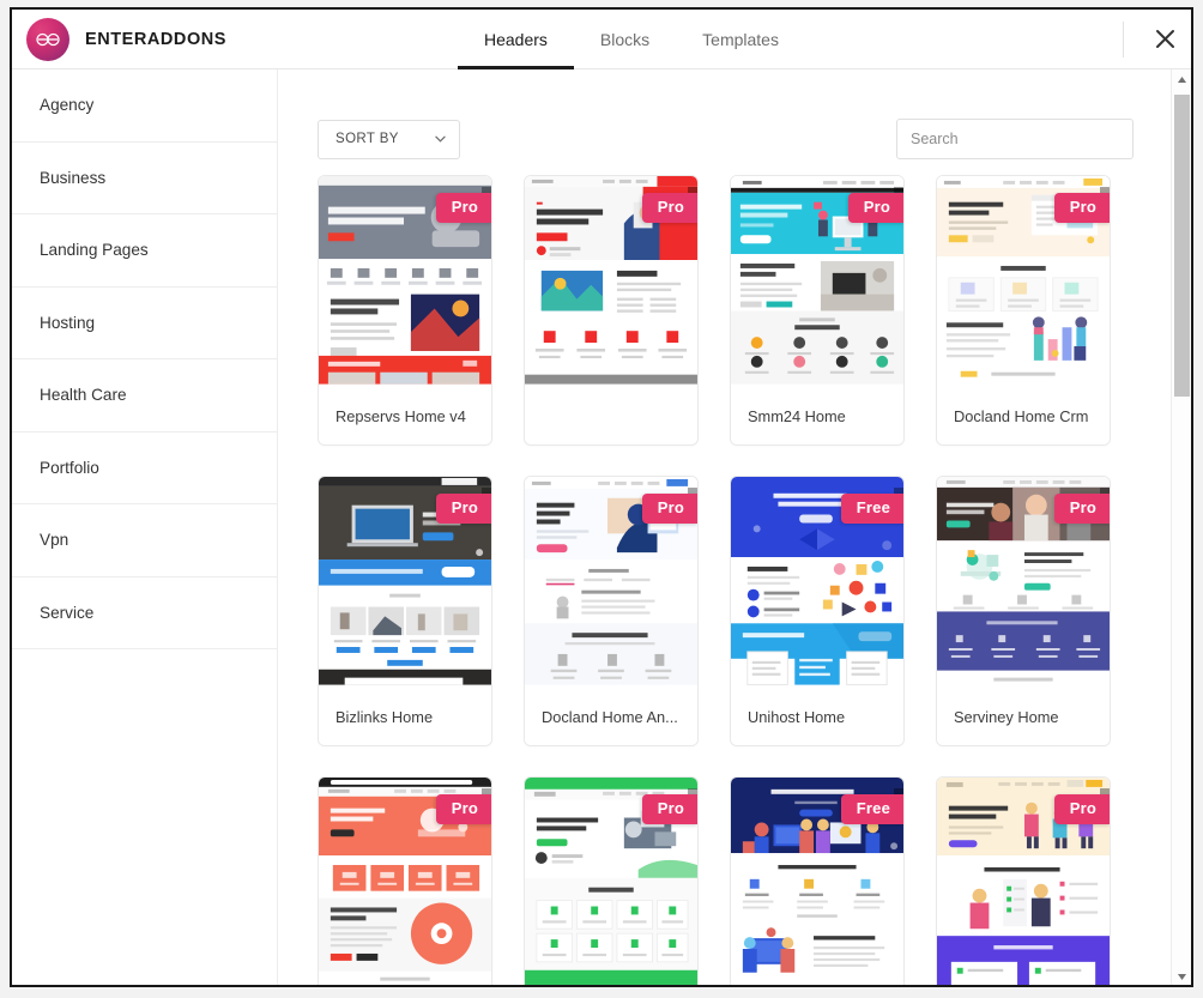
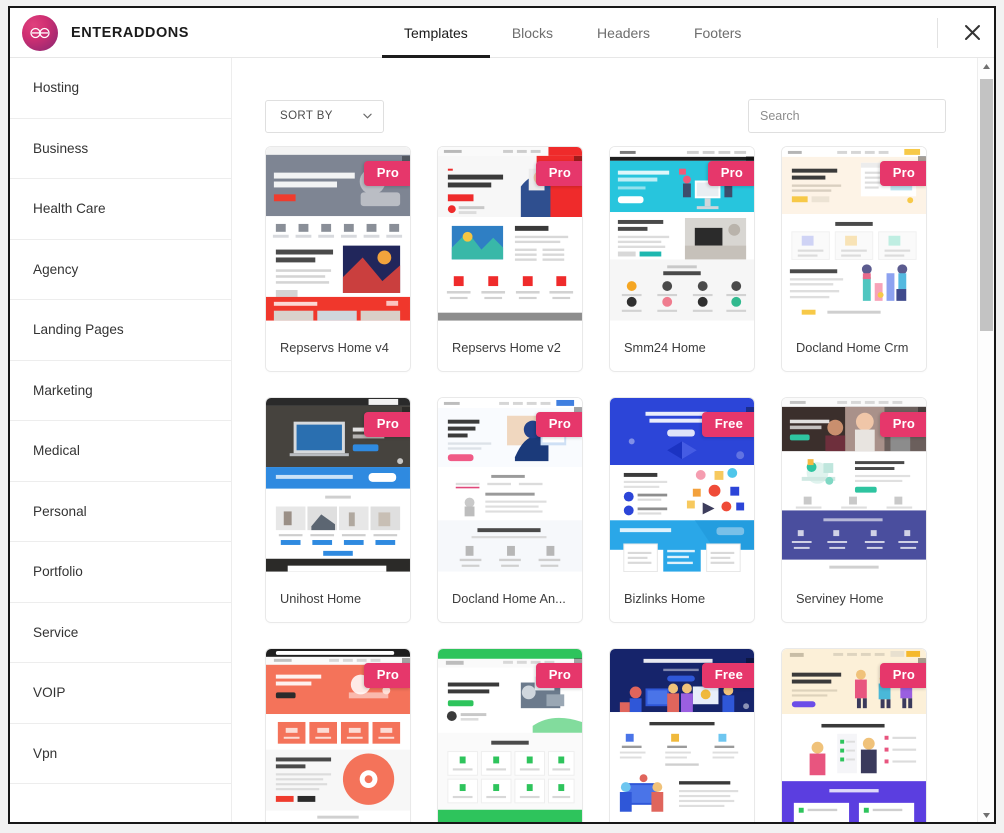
  ENTERADDONS
- Headers
+ Templates
  Blocks
- Templates
+ Headers
+ Footers
- Agency
+ Hosting
  Business
- Landing Pages
+ Health Care
- Hosting
+ Agency
- Health Care
+ Landing Pages
+ Marketing
+ Medical
+ Personal
  Portfolio
- Vpn
+ Service
+ VOIP
- Service
+ Vpn
  SORT BY
  Search
  Pro
  Repservs Home v4
  Pro
+ Repservs Home v2
  Pro
  Smm24 Home
  Pro
  Docland Home Crm
  Pro
- Bizlinks Home
+ Unihost Home
  Pro
  Docland Home An...
  Free
- Unihost Home
+ Bizlinks Home
  Pro
  Serviney Home
  Pro
  Pro
  Free
  Pro
